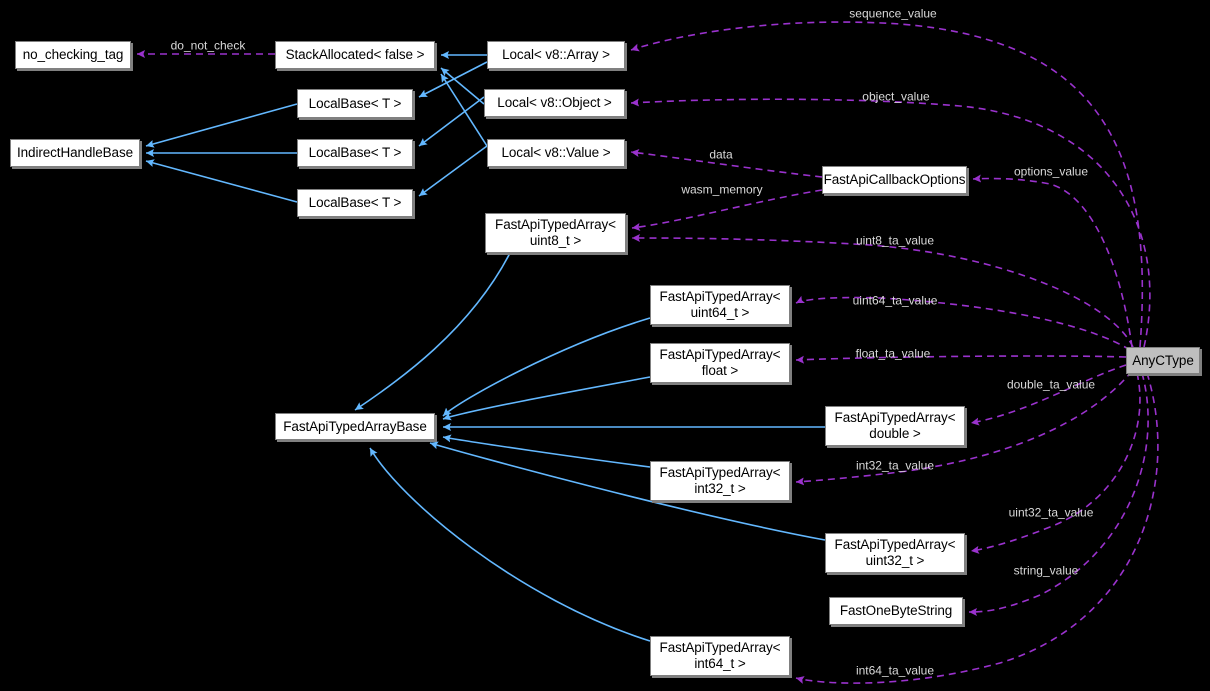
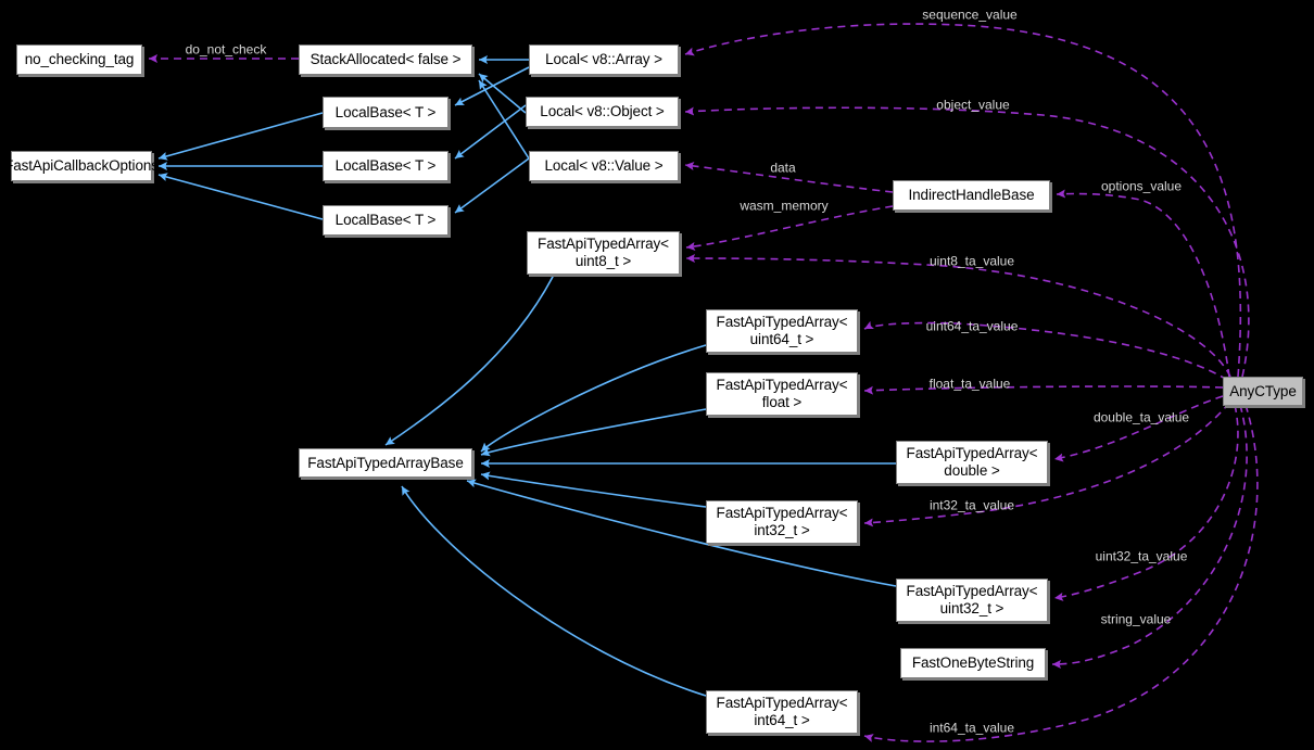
  no_checking_tag
  StackAllocated< false >
  LocalBase< T >
  LocalBase< T >
  LocalBase< T >
- IndirectHandleBase
+ FastApiCallbackOptions
  Local< v8::Array >
  Local< v8::Object >
  Local< v8::Value >
  FastApiTypedArray<
  uint8_t >
- FastApiCallbackOptions
+ IndirectHandleBase
  FastApiTypedArray<
  uint64_t >
  FastApiTypedArray<
  float >
  FastApiTypedArray<
  double >
  FastApiTypedArrayBase
  FastApiTypedArray<
  int32_t >
  FastApiTypedArray<
  uint32_t >
  FastOneByteString
  FastApiTypedArray<
  int64_t >
  AnyCType
  do_not_check
  sequence_value
  object_value
  data
  options_value
  wasm_memory
  uint8_ta_value
  uint64_ta_value
  float_ta_value
  double_ta_value
  int32_ta_value
  uint32_ta_value
  string_value
  int64_ta_value
